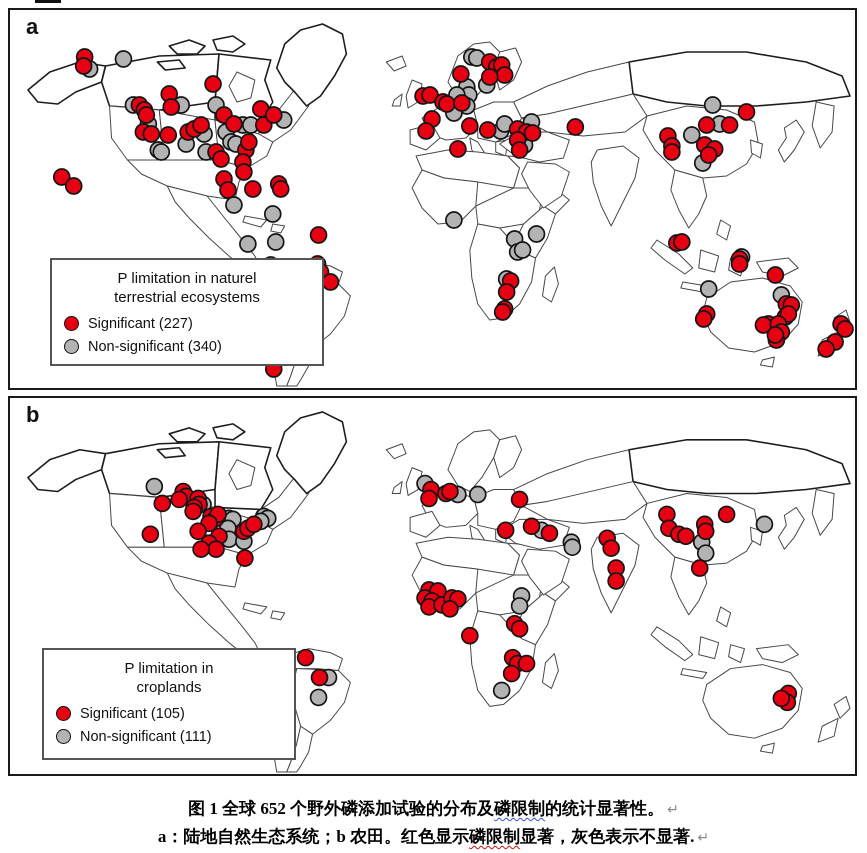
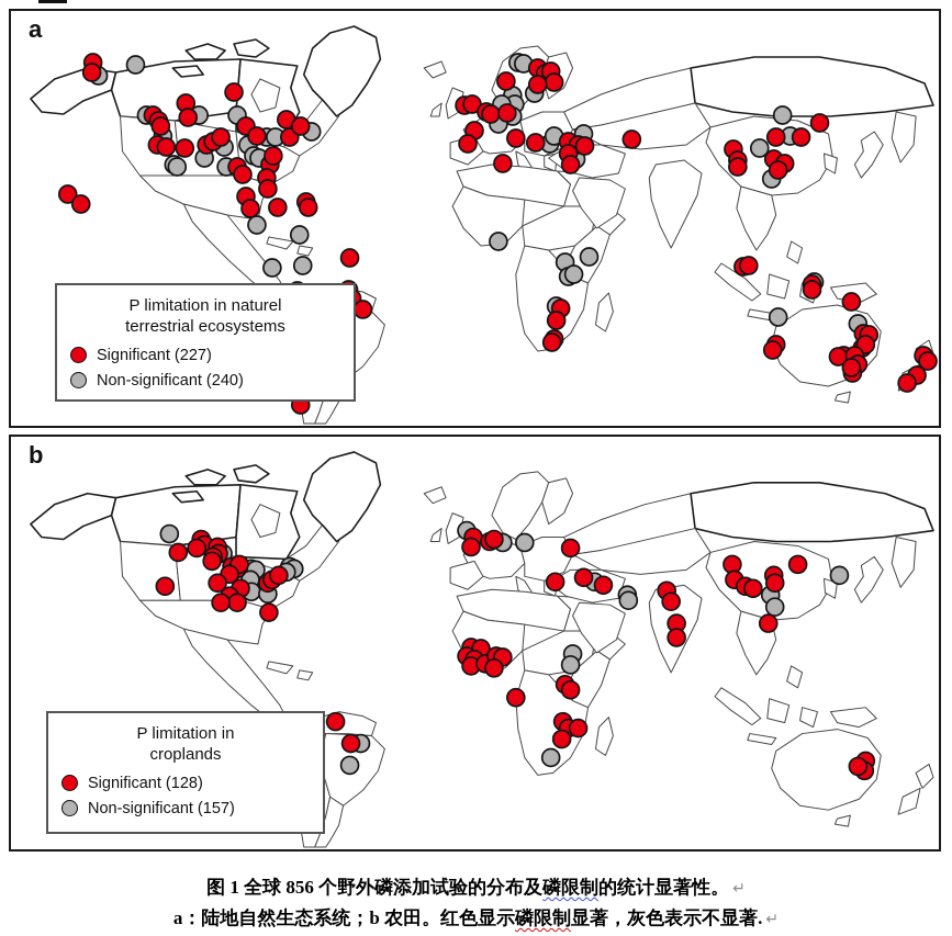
  a
  P limitation in naturel
  terrestrial ecosystems
  Significant (227)
- Non-significant (340)
+ Non-significant (240)
  b
  P limitation in
  croplands
- Significant (105)
+ Significant (128)
- Non-significant (111)
+ Non-significant (157)
- 图 1 全球 652 个野外磷添加试验的分布及磷限制的统计显著性。 ↵
+ 图 1 全球 856 个野外磷添加试验的分布及磷限制的统计显著性。 ↵
  a：陆地自然生态系统；b 农田。红色显示磷限制显著，灰色表示不显著. ↵
